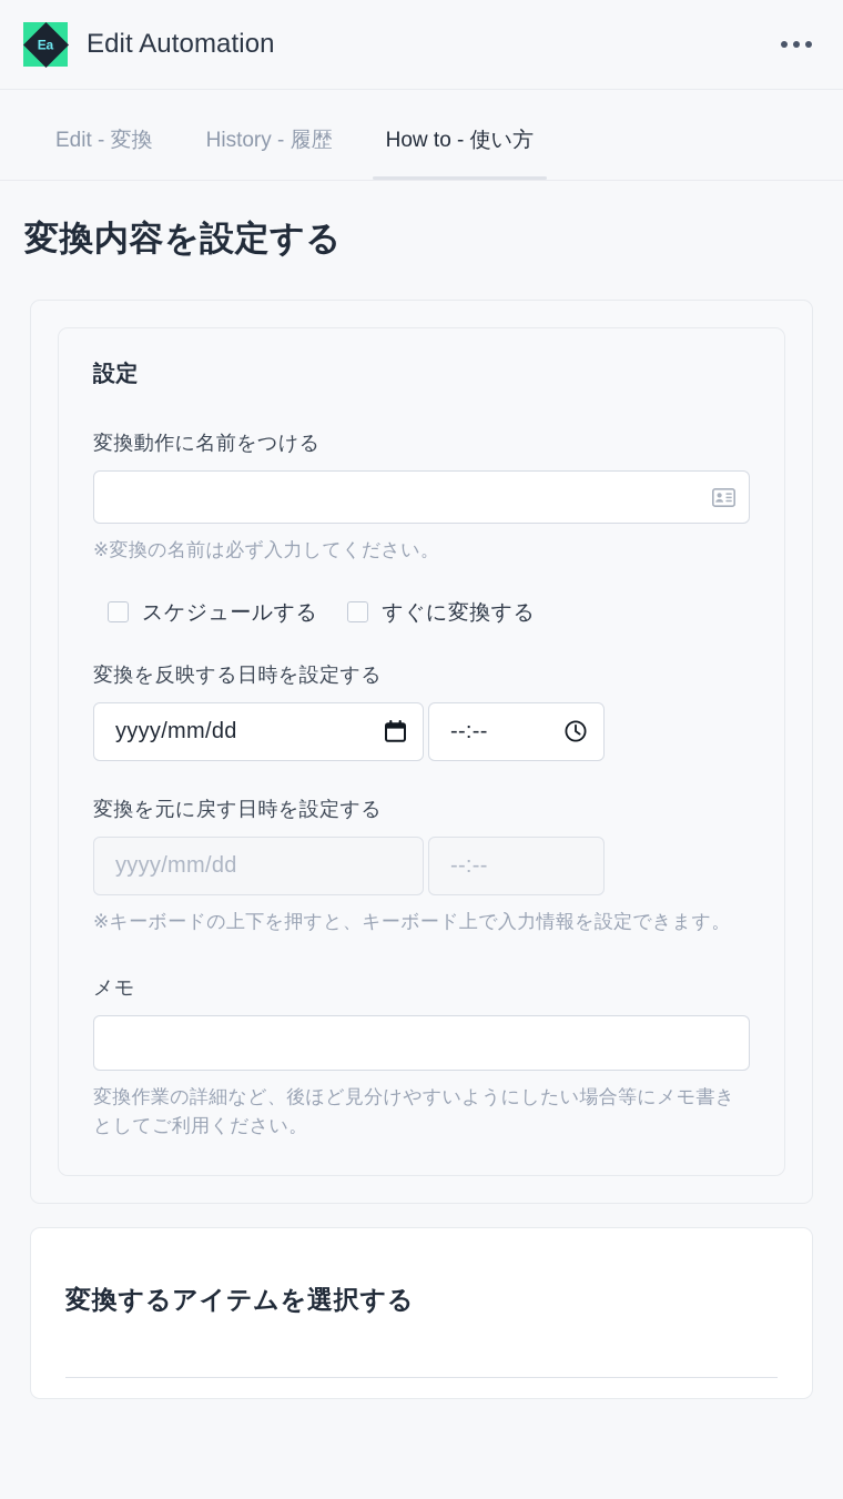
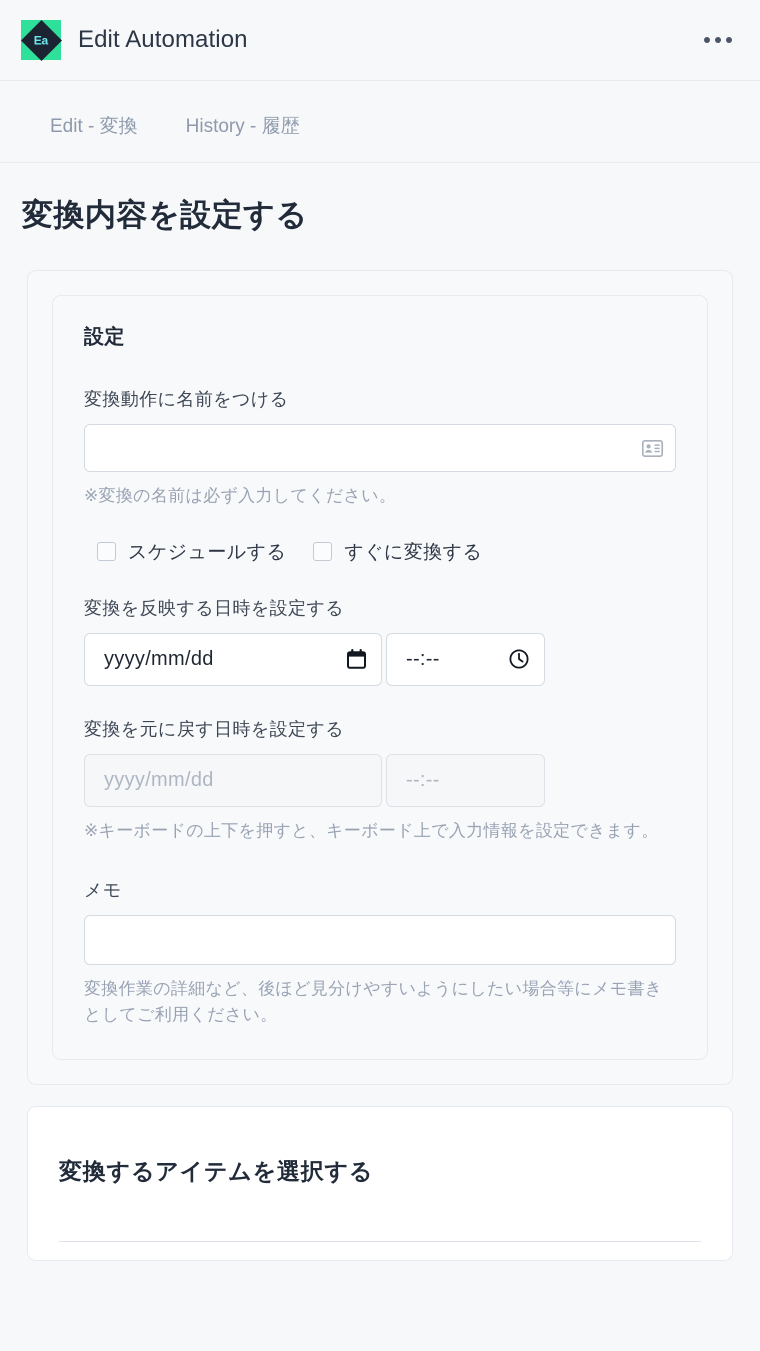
  Edit Automation
  Edit - 変換
  History - 履歴
- How to - 使い方
  変換内容を設定する
  設定
  変換動作に名前をつける
  ※変換の名前は必ず入力してください。
  スケジュールする
  すぐに変換する
  変換を反映する日時を設定する
  yyyy/mm/dd
  --:--
  変換を元に戻す日時を設定する
  yyyy/mm/dd
  --:--
  ※キーボードの上下を押すと、キーボード上で入力情報を設定できます。
  メモ
  変換作業の詳細など、後ほど見分けやすいようにしたい場合等にメモ書きとしてご利用ください。
  変換するアイテムを選択する
